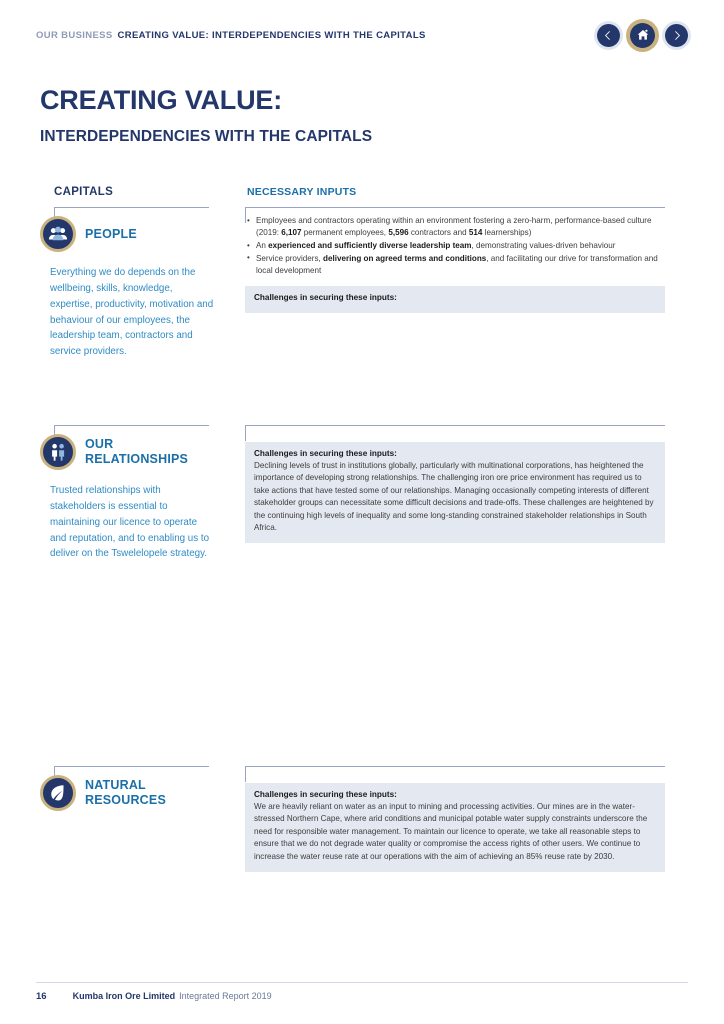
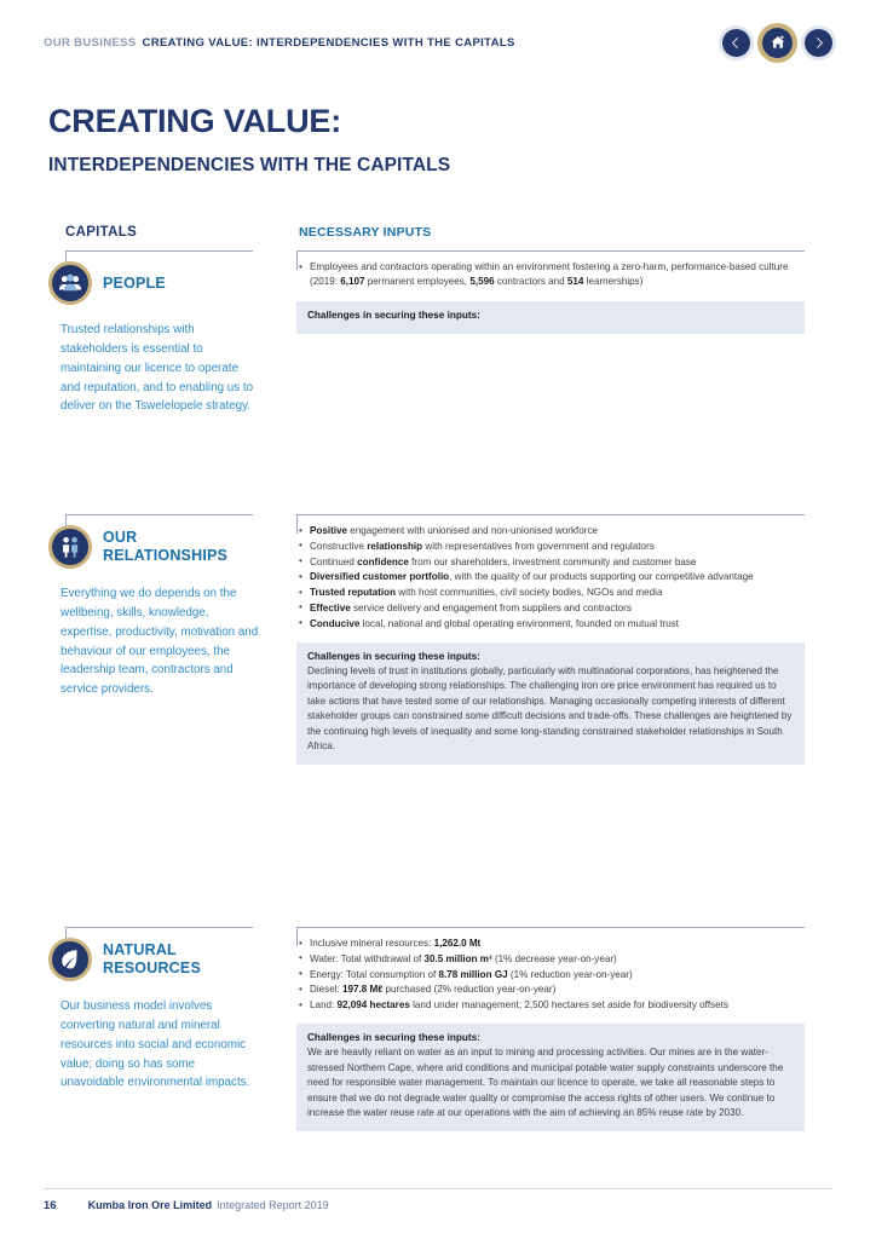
  OUR BUSINESS
  CREATING VALUE: INTERDEPENDENCIES WITH THE CAPITALS
  CREATING VALUE:
  INTERDEPENDENCIES WITH THE CAPITALS
  CAPITALS
  NECESSARY INPUTS
  PEOPLE
- Everything we do depends on the wellbeing, skills, knowledge, expertise, productivity, motivation and behaviour of our employees, the leadership team, contractors and service providers.
+ Trusted relationships with stakeholders is essential to maintaining our licence to operate and reputation, and to enabling us to deliver on the Tswelelopele strategy.
  Employees and contractors operating within an environment fostering a zero-harm, performance-based culture (2019: 6,107 permanent employees, 5,596 contractors and 514 learnerships)
- An experienced and sufficiently diverse leadership team, demonstrating values-driven behaviour
- Service providers, delivering on agreed terms and conditions, and facilitating our drive for transformation and local development
  Challenges in securing these inputs:
  OUR
  RELATIONSHIPS
- Trusted relationships with stakeholders is essential to maintaining our licence to operate and reputation, and to enabling us to deliver on the Tswelelopele strategy.
+ Everything we do depends on the wellbeing, skills, knowledge, expertise, productivity, motivation and behaviour of our employees, the leadership team, contractors and service providers.
+ Positive engagement with unionised and non-unionised workforce
+ Constructive relationship with representatives from government and regulators
+ Continued confidence from our shareholders, investment community and customer base
+ Diversified customer portfolio, with the quality of our products supporting our competitive advantage
+ Trusted reputation with host communities, civil society bodies, NGOs and media
+ Effective service delivery and engagement from suppliers and contractors
+ Conducive local, national and global operating environment, founded on mutual trust
  Challenges in securing these inputs:
- Declining levels of trust in institutions globally, particularly with multinational corporations, has heightened the importance of developing strong relationships. The challenging iron ore price environment has required us to take actions that have tested some of our relationships. Managing occasionally competing interests of different stakeholder groups can necessitate some difficult decisions and trade-offs. These challenges are heightened by the continuing high levels of inequality and some long-standing constrained stakeholder relationships in South Africa.
+ Declining levels of trust in institutions globally, particularly with multinational corporations, has heightened the importance of developing strong relationships. The challenging iron ore price environment has required us to take actions that have tested some of our relationships. Managing occasionally competing interests of different stakeholder groups can constrained some difficult decisions and trade-offs. These challenges are heightened by the continuing high levels of inequality and some long-standing constrained stakeholder relationships in South Africa.
  NATURAL
  RESOURCES
+ Our business model involves converting natural and mineral resources into social and economic value; doing so has some unavoidable environmental impacts.
+ Inclusive mineral resources: 1,262.0 Mt
+ Water: Total withdrawal of 30.5 million m³ (1% decrease year-on-year)
+ Energy: Total consumption of 8.78 million GJ (1% reduction year-on-year)
+ Diesel: 197.8 Mℓ purchased (2% reduction year-on-year)
+ Land: 92,094 hectares land under management; 2,500 hectares set aside for biodiversity offsets
  Challenges in securing these inputs:
  We are heavily reliant on water as an input to mining and processing activities. Our mines are in the water-stressed Northern Cape, where arid conditions and municipal potable water supply constraints underscore the need for responsible water management. To maintain our licence to operate, we take all reasonable steps to ensure that we do not degrade water quality or compromise the access rights of other users. We continue to increase the water reuse rate at our operations with the aim of achieving an 85% reuse rate by 2030.
  16
  Kumba Iron Ore Limited Integrated Report 2019
